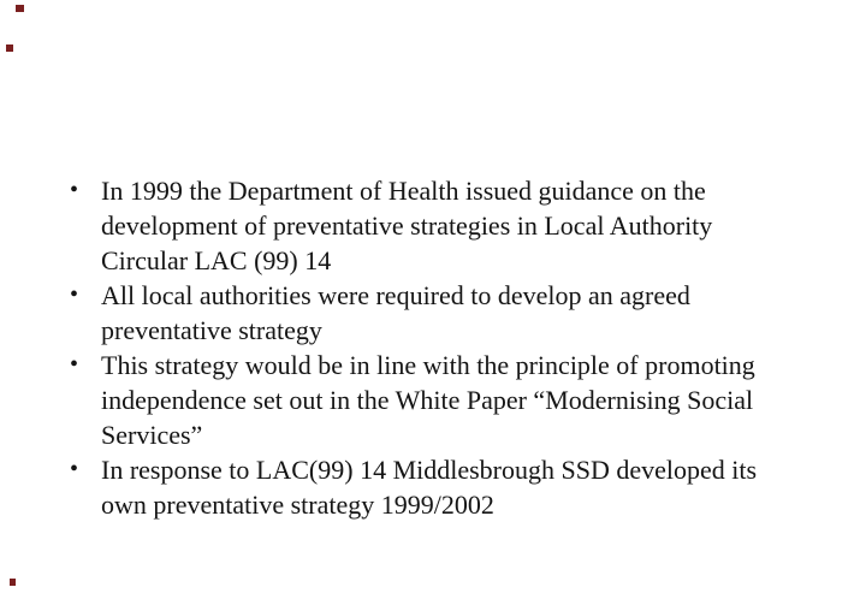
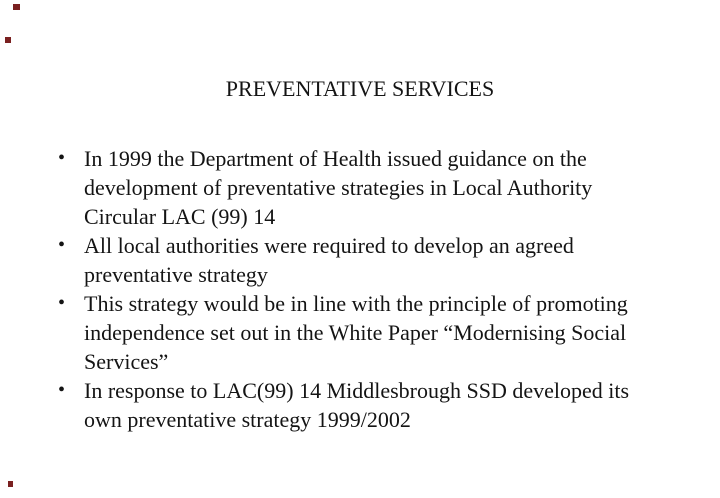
+ PREVENTATIVE SERVICES
  •
  In 1999 the Department of Health issued guidance on the
  development of preventative strategies in Local Authority
  Circular LAC (99) 14
  •
  All local authorities were required to develop an agreed
  preventative strategy
  •
  This strategy would be in line with the principle of promoting
  independence set out in the White Paper “Modernising Social
  Services”
  •
  In response to LAC(99) 14 Middlesbrough SSD developed its
  own preventative strategy 1999/2002
